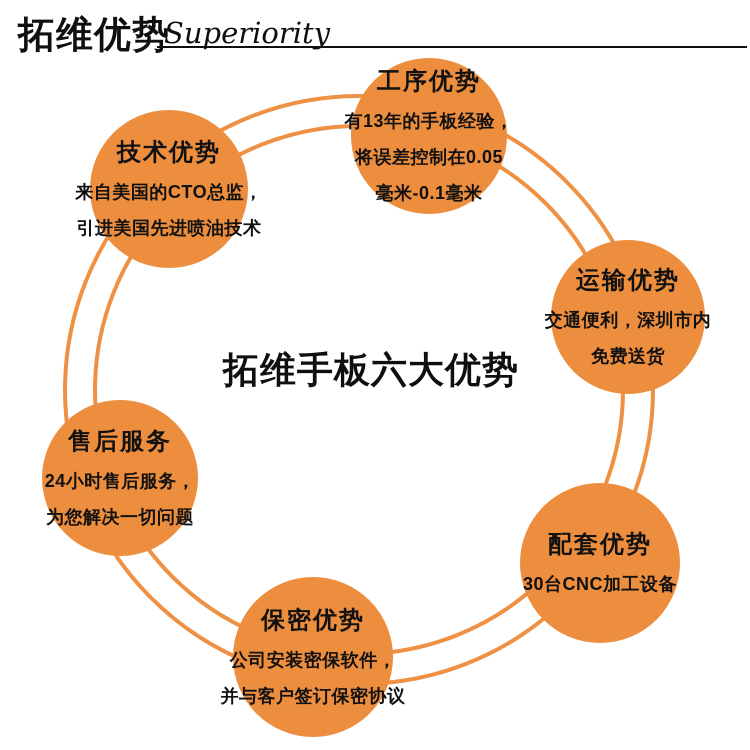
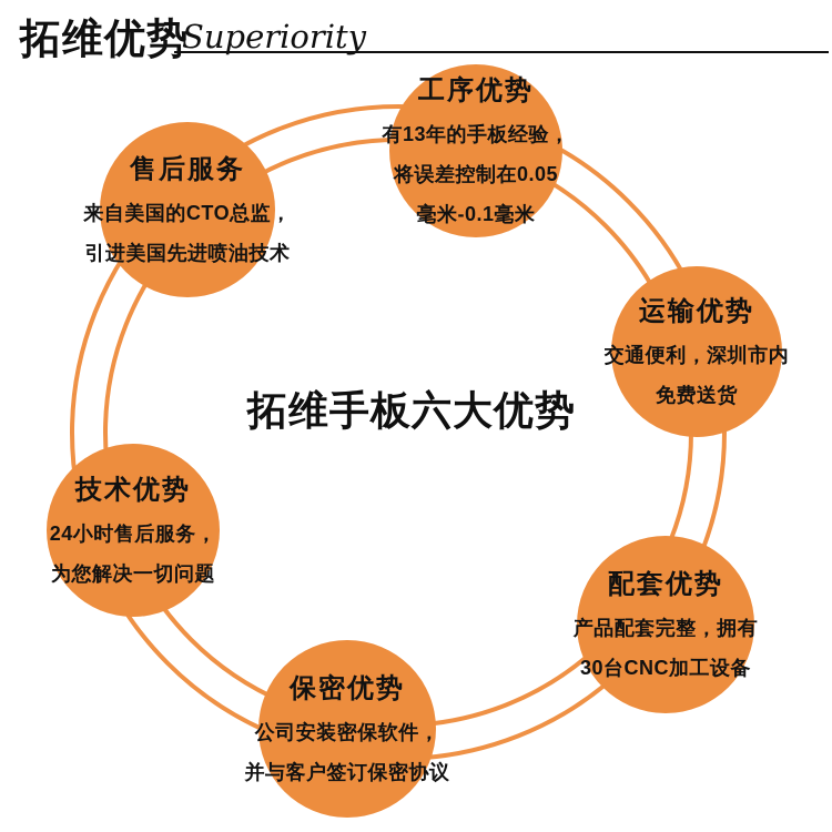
  拓维优势
  Superiority
  工序优势
  有13年的手板经验，
  将误差控制在0.05
  毫米-0.1毫米
  运输优势
  交通便利，深圳市内
  免费送货
  配套优势
+ 产品配套完整，拥有
  30台CNC加工设备
  保密优势
  公司安装密保软件，
  并与客户签订保密协议
- 售后服务
+ 技术优势
  24小时售后服务，
  为您解决一切问题
- 技术优势
+ 售后服务
  来自美国的CTO总监，
  引进美国先进喷油技术
  拓维手板六大优势
